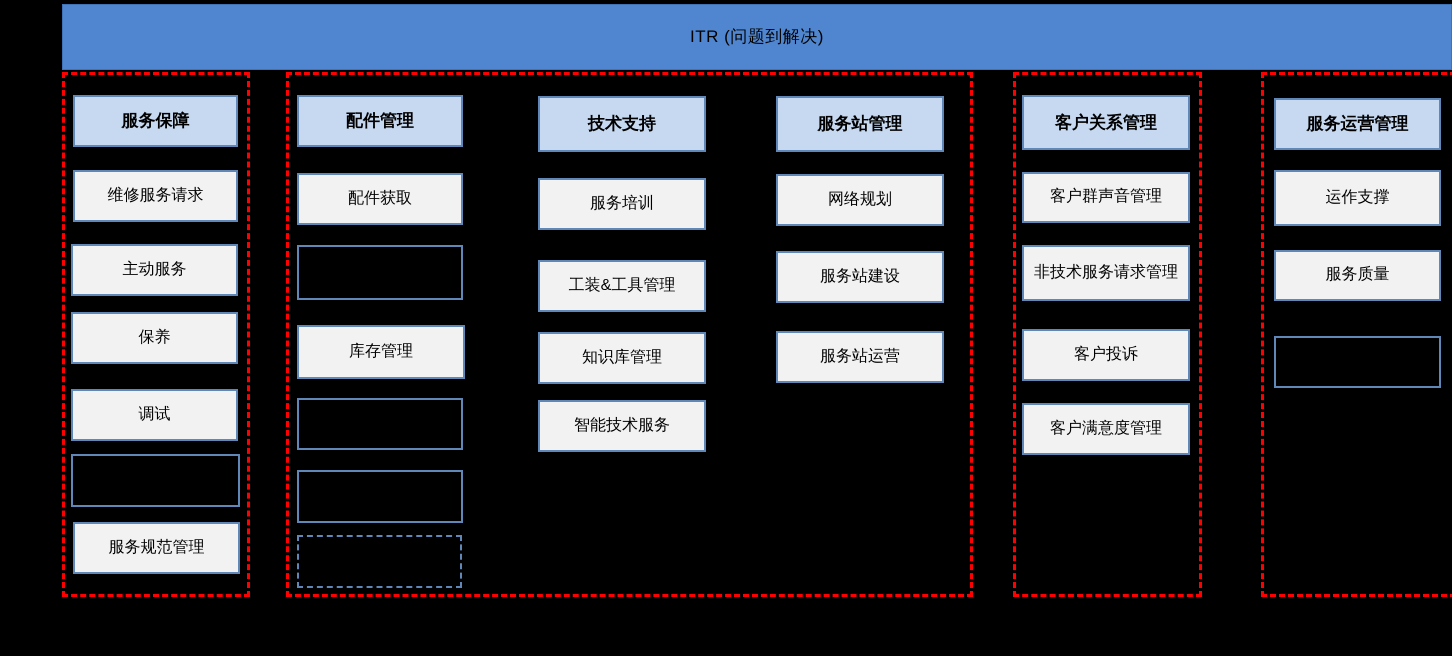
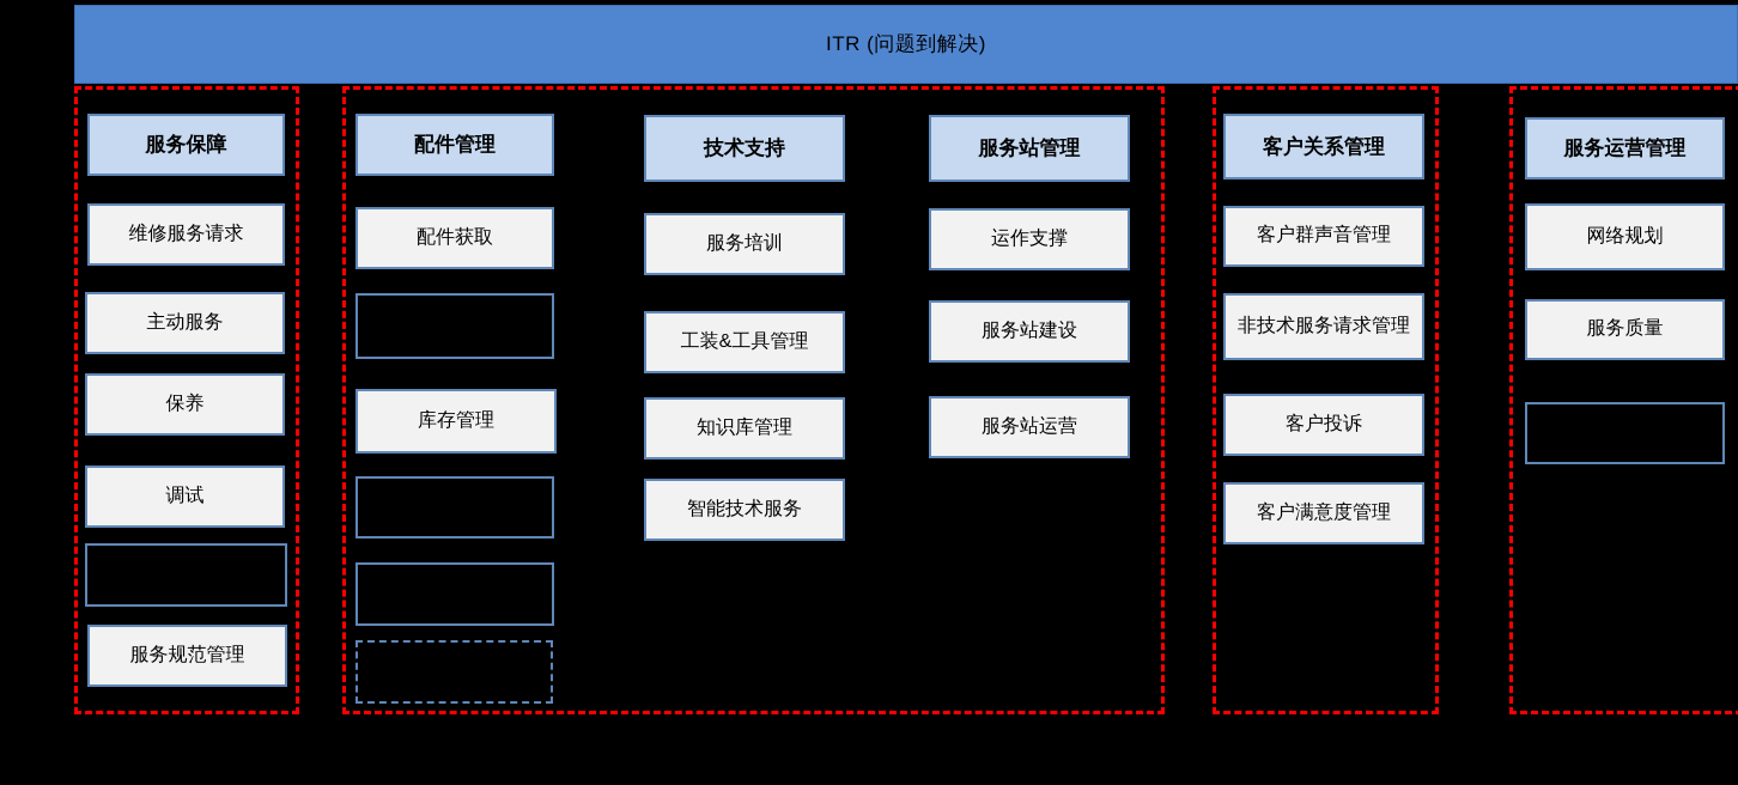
  ITR (问题到解决)
  服务保障
  维修服务请求
  主动服务
  保养
  调试
  服务规范管理
  配件管理
  配件获取
  库存管理
  技术支持
  服务培训
  工装&工具管理
  知识库管理
  智能技术服务
  服务站管理
- 网络规划
+ 运作支撑
  服务站建设
  服务站运营
  客户关系管理
  客户群声音管理
  非技术服务请求管理
  客户投诉
  客户满意度管理
  服务运营管理
- 运作支撑
+ 网络规划
  服务质量
